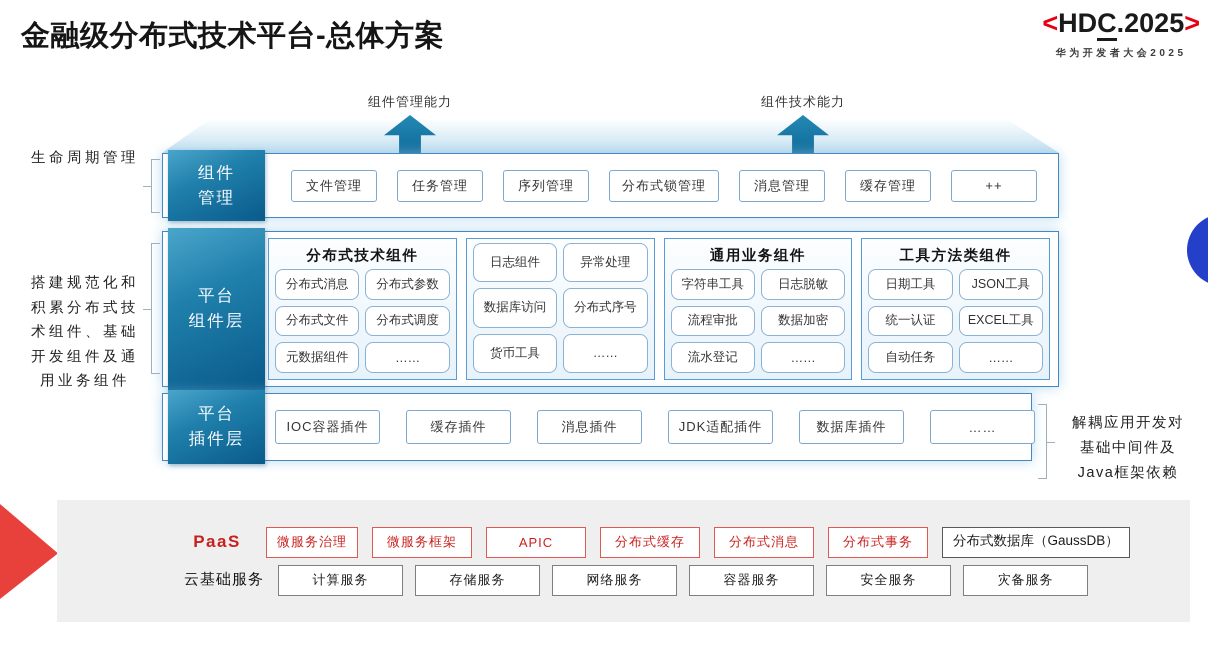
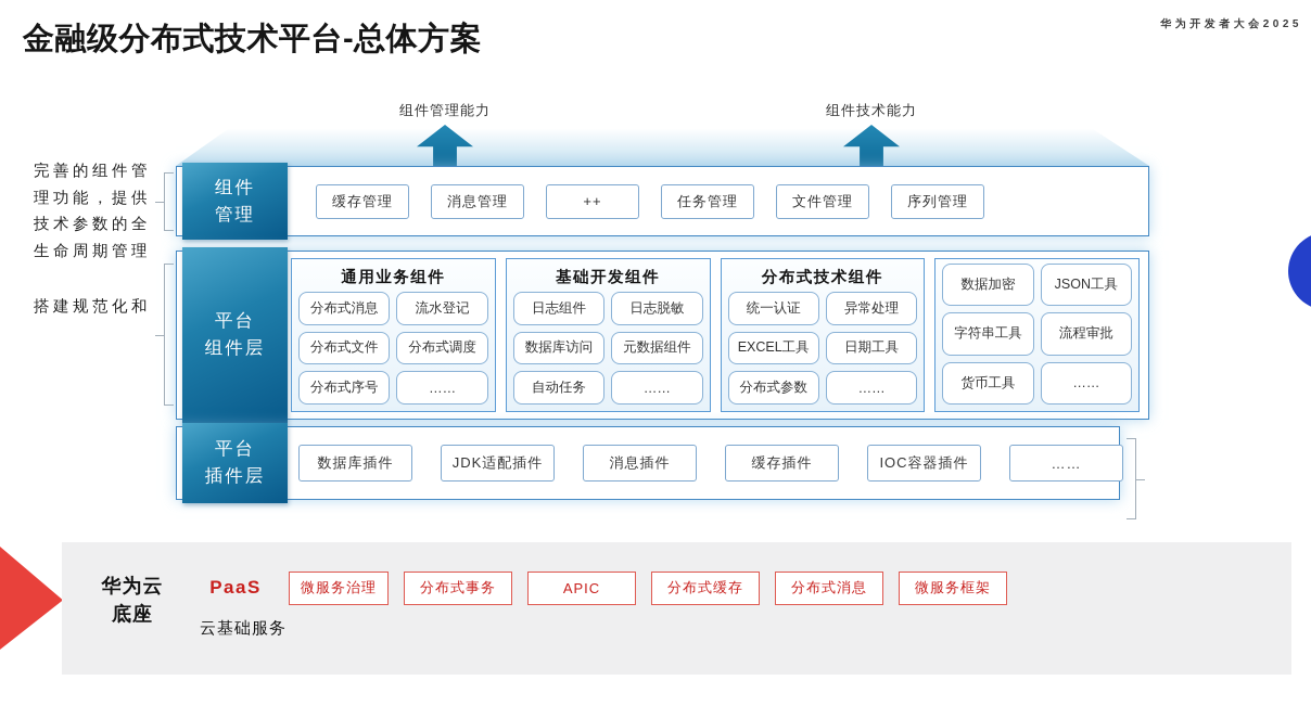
  金融级分布式技术平台-总体方案
- <
- HD
- C
- .2025
- >
  华为开发者大会2025
  组件管理能力
  组件技术能力
+ 完善的组件管
+ 理功能，提供
+ 技术参数的全
  生命周期管理
  搭建规范化和
- 积累分布式技
- 术组件、基础
- 开发组件及通
- 用业务组件
- 解耦应用开发对
- 基础中间件及
- Java框架依赖
  组件
  管理
- 文件管理
+ 缓存管理
- 任务管理
+ 消息管理
- 序列管理
+ ++
- 分布式锁管理
- 消息管理
+ 任务管理
- 缓存管理
+ 文件管理
- ++
+ 序列管理
  平台
  组件层
- 分布式技术组件
+ 通用业务组件
  分布式消息
- 分布式参数
+ 流水登记
  分布式文件
  分布式调度
- 元数据组件
+ 分布式序号
  ……
+ 基础开发组件
  日志组件
- 异常处理
+ 日志脱敏
  数据库访问
- 分布式序号
+ 元数据组件
- 货币工具
+ 自动任务
  ……
- 通用业务组件
+ 分布式技术组件
- 字符串工具
+ 统一认证
- 日志脱敏
+ 异常处理
- 流程审批
+ EXCEL工具
- 数据加密
+ 日期工具
- 流水登记
+ 分布式参数
  ……
- 工具方法类组件
- 日期工具
+ 数据加密
  JSON工具
- 统一认证
+ 字符串工具
- EXCEL工具
+ 流程审批
- 自动任务
+ 货币工具
  ……
  平台
  插件层
- IOC容器插件
+ 数据库插件
- 缓存插件
+ JDK适配插件
  消息插件
- JDK适配插件
+ 缓存插件
- 数据库插件
+ IOC容器插件
  ……
+ 华为云
+ 底座
  PaaS
  微服务治理
- 微服务框架
+ 分布式事务
  APIC
  分布式缓存
  分布式消息
- 分布式事务
+ 微服务框架
- 分布式数据库（GaussDB）
  云基础服务
- 计算服务
- 存储服务
- 网络服务
- 容器服务
- 安全服务
- 灾备服务
